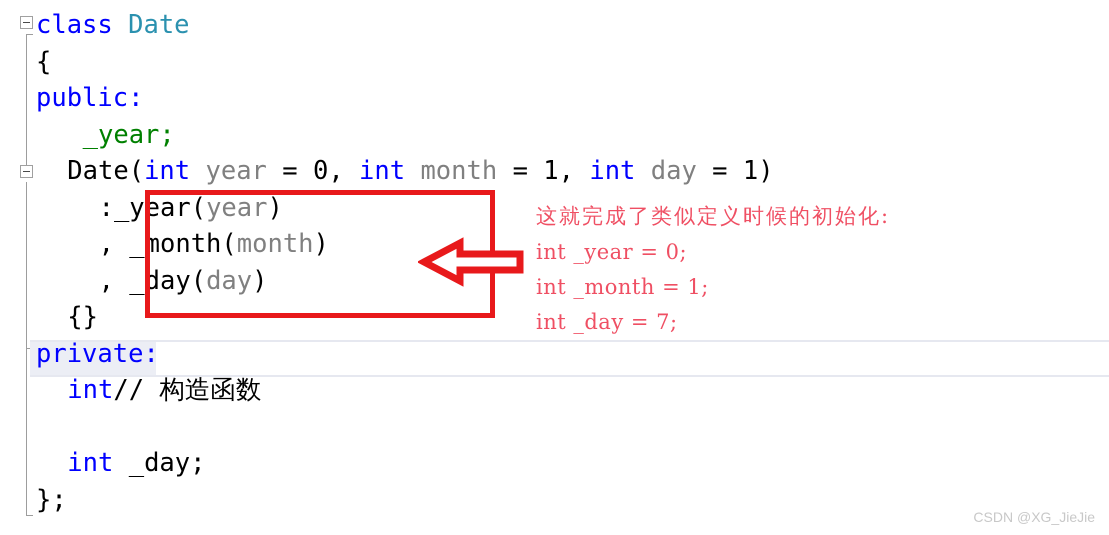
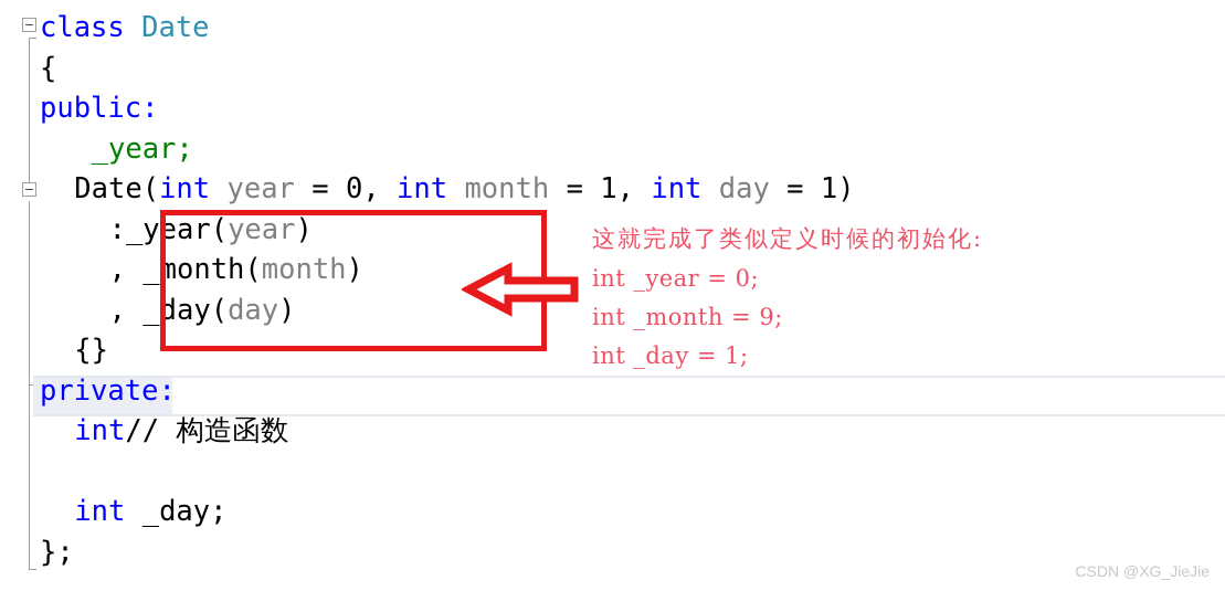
  class Date
  {
  public:
  _year;
  Date(int year = 0, int month = 1, int day = 1)
  :_year(year)
  , _month(month)
  , _day(day)
  {}
  private:
  int// 构造函数
  int _day;
  };
  这就完成了类似定义时候的初始化:
  int _year = 0;
- int _month = 1;
+ int _month = 9;
- int _day = 7;
+ int _day = 1;
  CSDN @XG_JieJie
